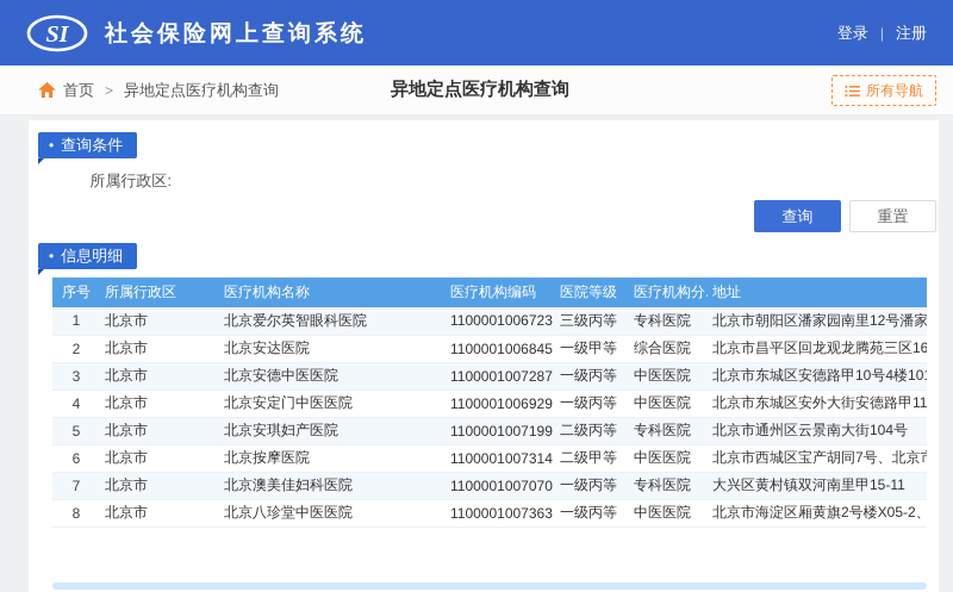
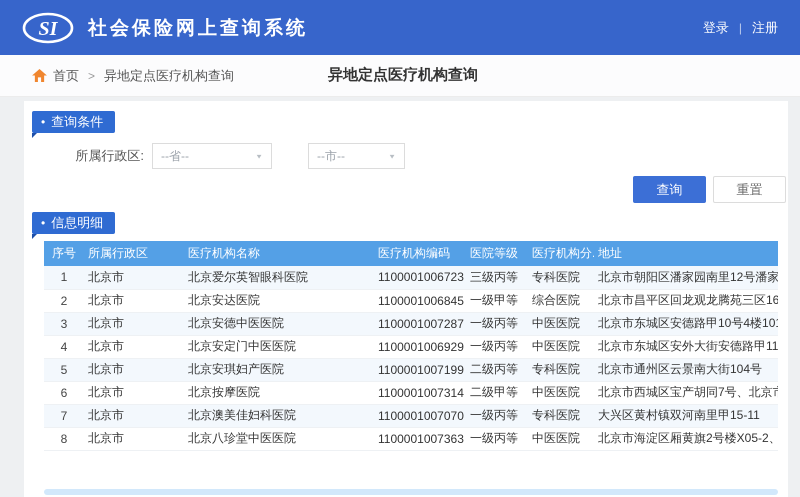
  SI
  社会保险网上查询系统
  登录
  |
  注册
  首页
  >
  异地定点医疗机构查询
  异地定点医疗机构查询
- 所有导航
  •
  查询条件
  所属行政区:
+ --省--
+ --市--
  查询
  重置
  •
  信息明细
  序号	所属行政区	医疗机构名称	医疗机构编码	医院等级	医疗机构分.	地址
  1	北京市	北京爱尔英智眼科医院	1100001006723	三级丙等	专科医院	北京市朝阳区潘家园南里12号潘家
  2	北京市	北京安达医院	1100001006845	一级甲等	综合医院	北京市昌平区回龙观龙腾苑三区16
  3	北京市	北京安德中医医院	1100001007287	一级丙等	中医医院	北京市东城区安德路甲10号4楼10
  4	北京市	北京安定门中医医院	1100001006929	一级丙等	中医医院	北京市东城区安外大街安德路甲11
  5	北京市	北京安琪妇产医院	1100001007199	二级丙等	专科医院	北京市通州区云景南大街104号
  6	北京市	北京按摩医院	1100001007314	二级甲等	中医医院	北京市西城区宝产胡同7号、北京
  7	北京市	北京澳美佳妇科医院	1100001007070	一级丙等	专科医院	大兴区黄村镇双河南里甲15-11
  8	北京市	北京八珍堂中医医院	1100001007363	一级丙等	中医医院	北京市海淀区厢黄旗2号楼X05-2、
